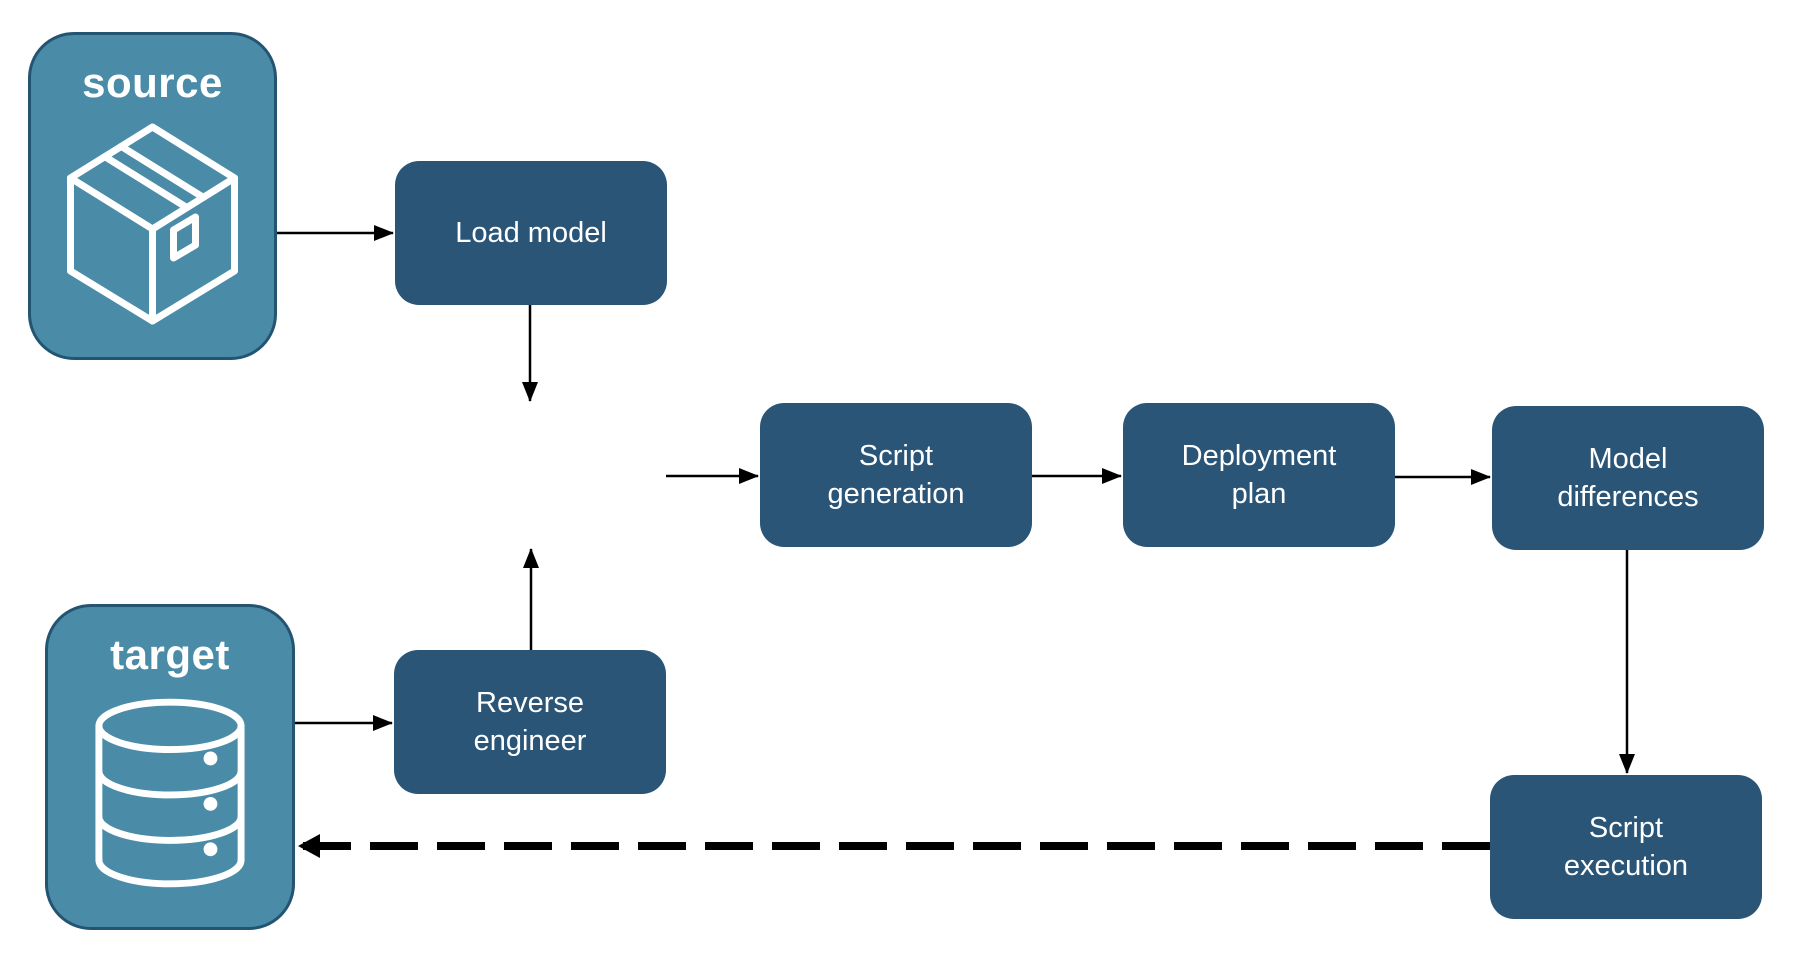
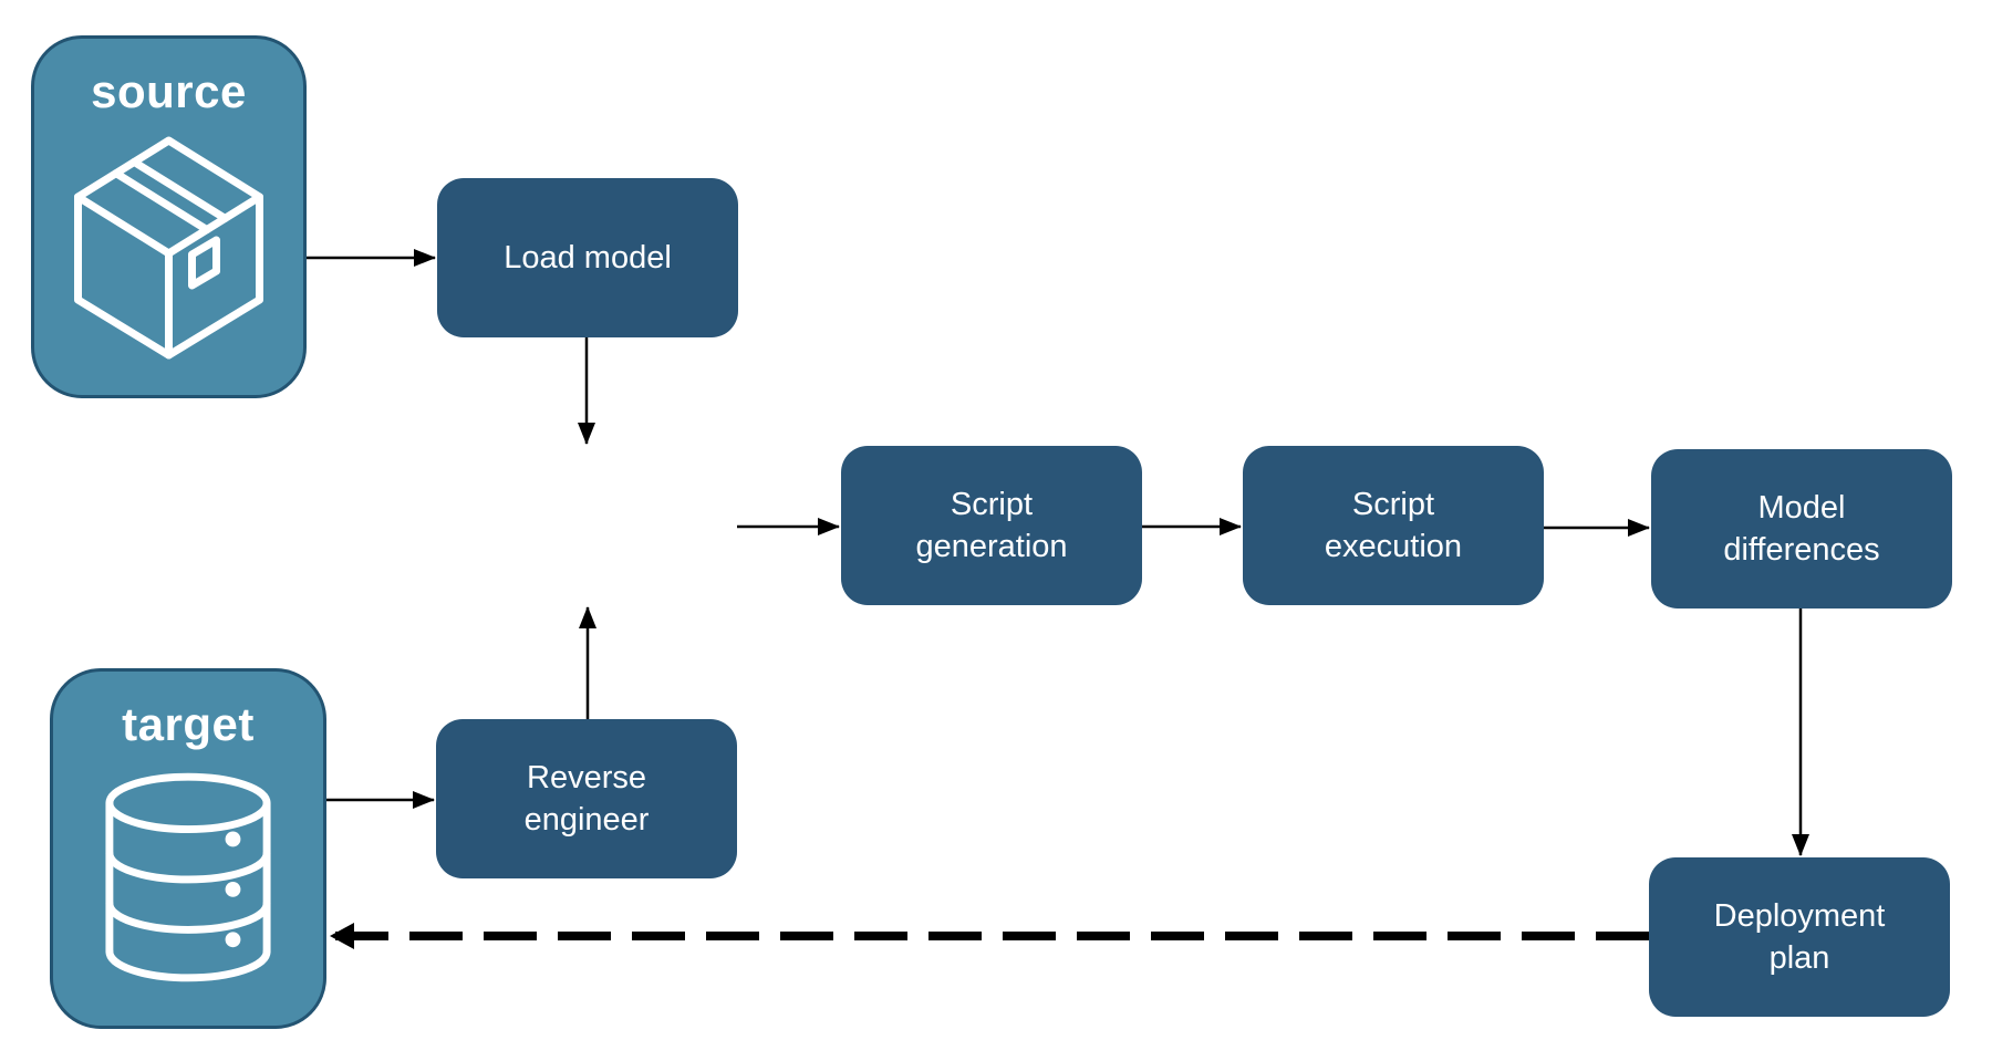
  source
  target
  Load model
  Script generation
- Deployment plan
+ Script execution
  Model differences
  Reverse engineer
- Script execution
+ Deployment plan
